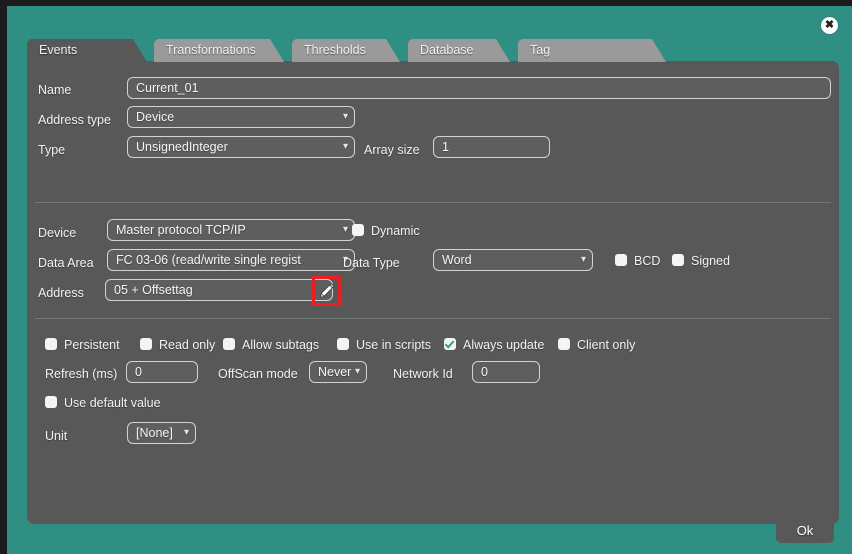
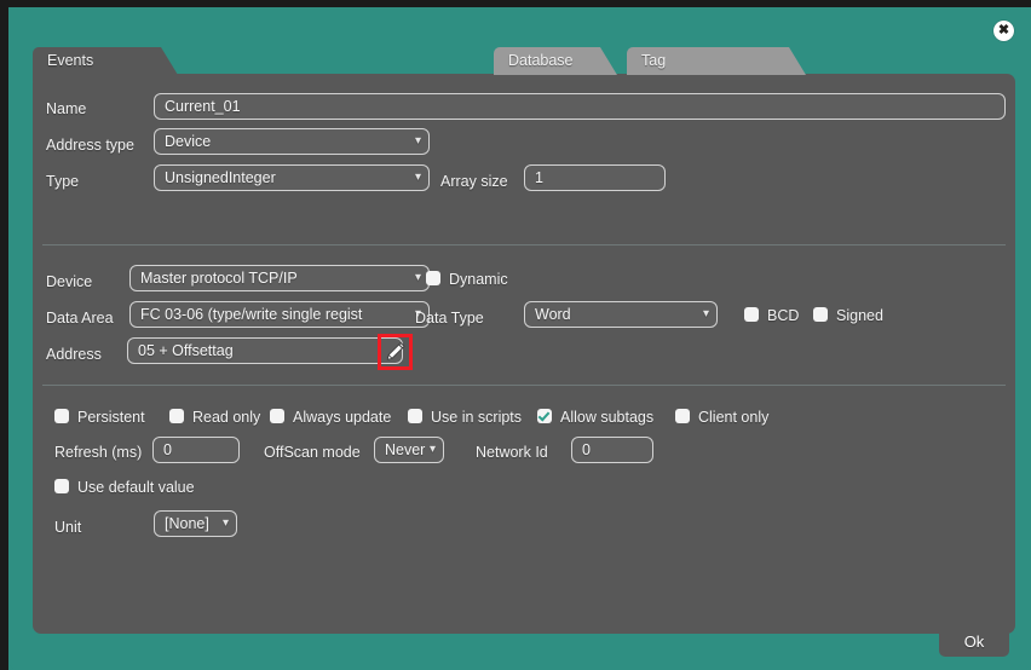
  ✖
  Events
- Transformations
- Thresholds
  Database
  Tag
  Name
  Current_01
  Address type
  Device
  ▾
  Type
  UnsignedInteger
  ▾
  Array size
  1
  Device
  Master protocol TCP/IP
  ▾
  Dynamic
  Data Area
- FC 03-06 (read/write single regist
+ FC 03-06 (type/write single regist
  ▾
  Data Type
  Word
  ▾
  BCD
  Signed
  Address
  05 + Offsettag
  Persistent
  Read only
- Allow subtags
+ Always update
  Use in scripts
- Always update
+ Allow subtags
  Client only
  Refresh (ms)
  0
  OffScan mode
  Never
  ▾
  Network Id
  0
  Use default value
  Unit
  [None]
  ▾
  Ok
